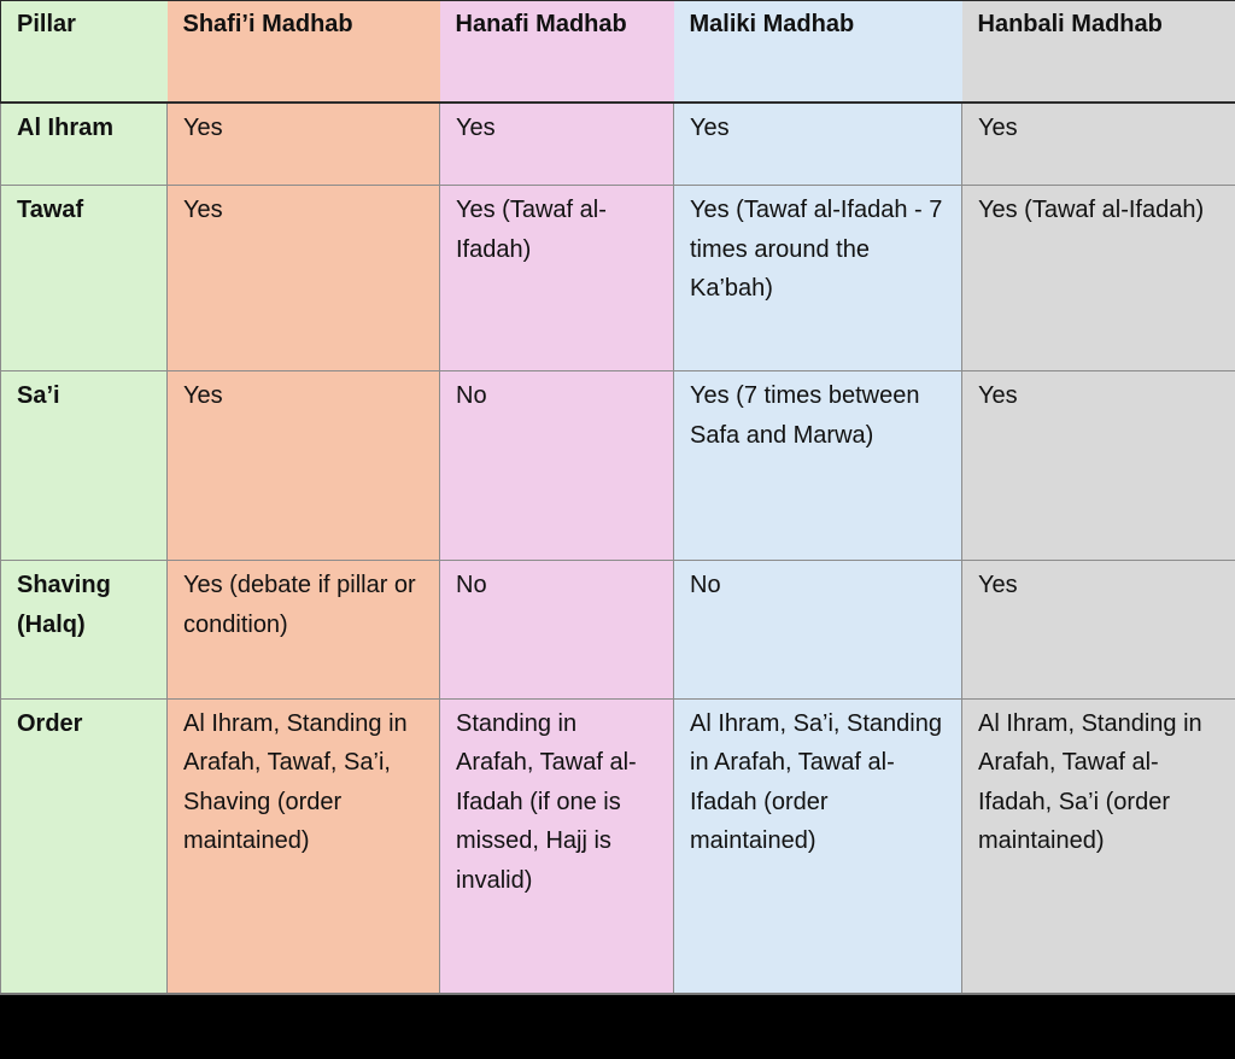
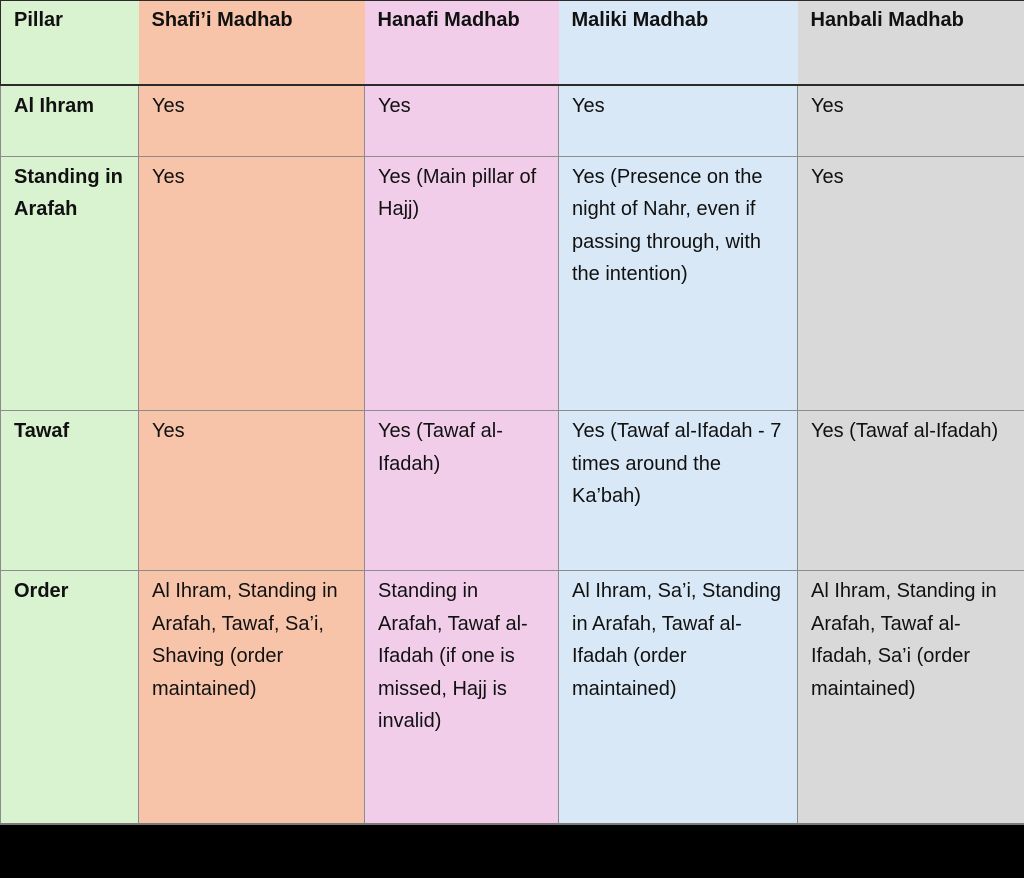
  Pillar	Shafi’i Madhab	Hanafi Madhab	Maliki Madhab	Hanbali Madhab
  Al Ihram	Yes	Yes	Yes	Yes
+ Standing in Arafah	Yes	Yes (Main pillar of Hajj)	Yes (Presence on the night of Nahr, even if passing through, with the intention)	Yes
  Tawaf	Yes	Yes (Tawaf al-Ifadah)	Yes (Tawaf al-Ifadah - 7 times around the Ka’bah)	Yes (Tawaf al-Ifadah)
- Sa’i	Yes	No	Yes (7 times between Safa and Marwa)	Yes
- Shaving (Halq)	Yes (debate if pillar or condition)	No	No	Yes
  Order	Al Ihram, Standing in Arafah, Tawaf, Sa’i, Shaving (order maintained)	Standing in Arafah, Tawaf al-Ifadah (if one is missed, Hajj is invalid)	Al Ihram, Sa’i, Standing in Arafah, Tawaf al-Ifadah (order maintained)	Al Ihram, Standing in Arafah, Tawaf al-Ifadah, Sa’i (order maintained)
